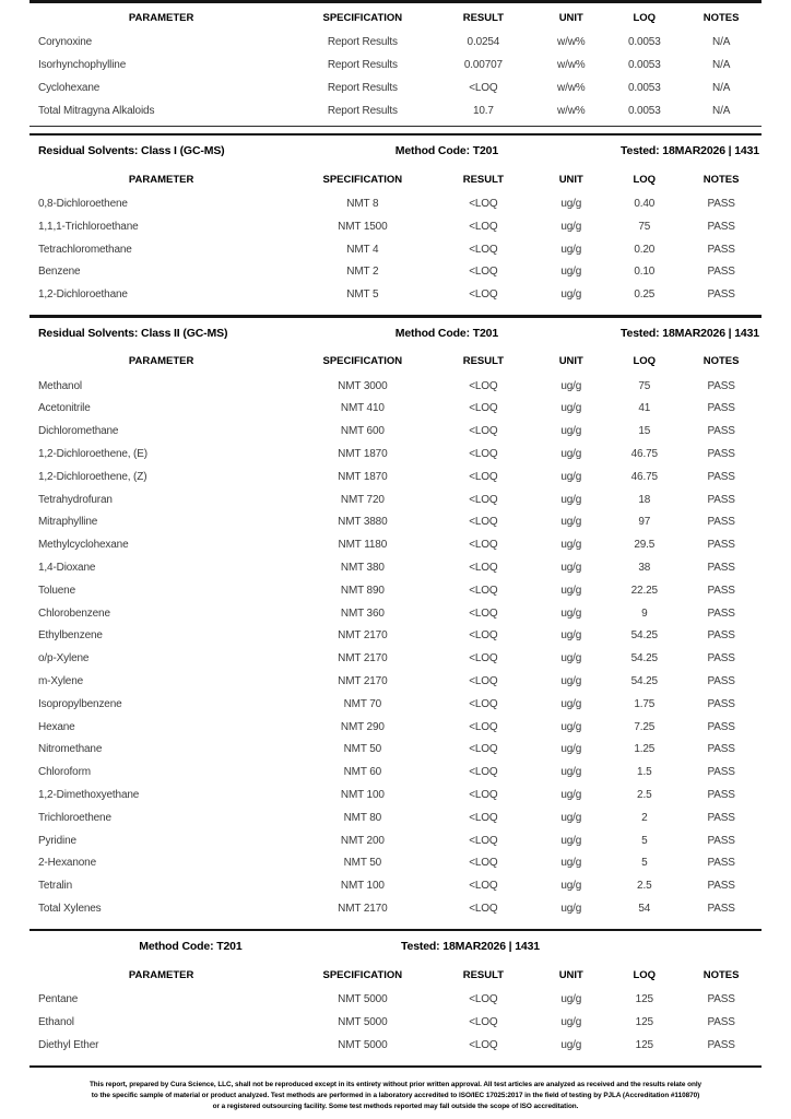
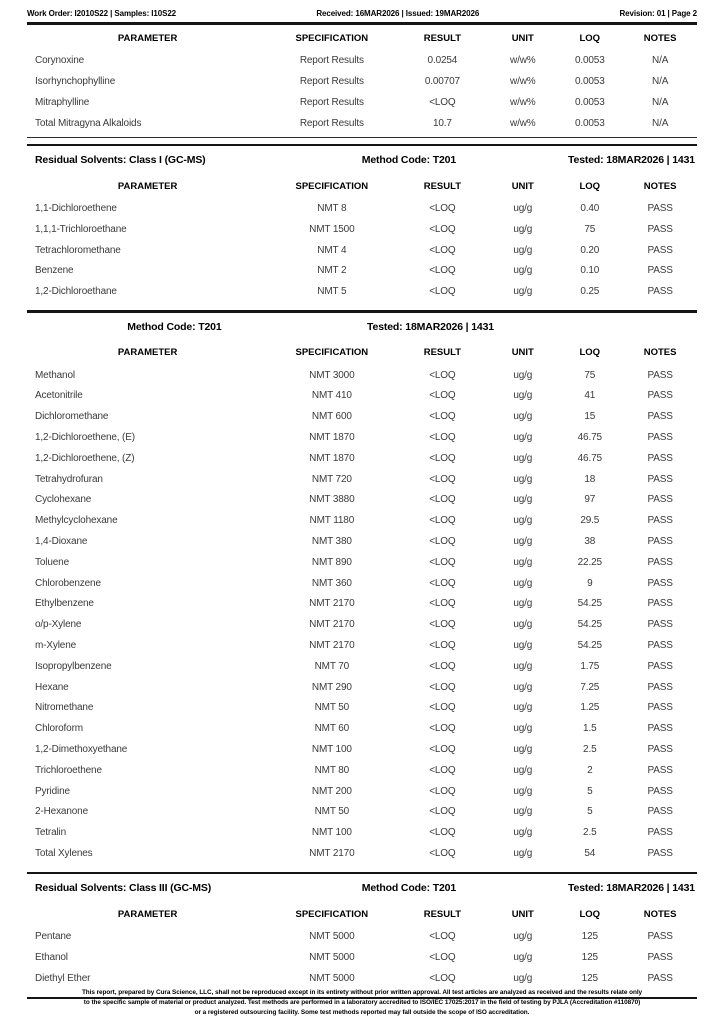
+ Work Order: I2010S22 | Samples: I10S22
+ Received: 16MAR2026 | Issued: 19MAR2026
+ Revision: 01 | Page 2
  PARAMETER
  SPECIFICATION
  RESULT
  UNIT
  LOQ
  NOTES
  Corynoxine
  Report Results
  0.0254
  w/w%
  0.0053
  N/A
  Isorhynchophylline
  Report Results
  0.00707
  w/w%
  0.0053
  N/A
- Cyclohexane
+ Mitraphylline
  Report Results
  <LOQ
  w/w%
  0.0053
  N/A
  Total Mitragyna Alkaloids
  Report Results
  10.7
  w/w%
  0.0053
  N/A
  Residual Solvents: Class I (GC-MS)
  Method Code: T201
  Tested: 18MAR2026 | 1431
  PARAMETER
  SPECIFICATION
  RESULT
  UNIT
  LOQ
  NOTES
- 0,8-Dichloroethene
+ 1,1-Dichloroethene
  NMT 8
  <LOQ
  ug/g
  0.40
  PASS
  1,1,1-Trichloroethane
  NMT 1500
  <LOQ
  ug/g
  75
  PASS
  Tetrachloromethane
  NMT 4
  <LOQ
  ug/g
  0.20
  PASS
  Benzene
  NMT 2
  <LOQ
  ug/g
  0.10
  PASS
  1,2-Dichloroethane
  NMT 5
  <LOQ
  ug/g
  0.25
  PASS
- Residual Solvents: Class II (GC-MS)
  Method Code: T201
  Tested: 18MAR2026 | 1431
  PARAMETER
  SPECIFICATION
  RESULT
  UNIT
  LOQ
  NOTES
  Methanol
  NMT 3000
  <LOQ
  ug/g
  75
  PASS
  Acetonitrile
  NMT 410
  <LOQ
  ug/g
  41
  PASS
  Dichloromethane
  NMT 600
  <LOQ
  ug/g
  15
  PASS
  1,2-Dichloroethene, (E)
  NMT 1870
  <LOQ
  ug/g
  46.75
  PASS
  1,2-Dichloroethene, (Z)
  NMT 1870
  <LOQ
  ug/g
  46.75
  PASS
  Tetrahydrofuran
  NMT 720
  <LOQ
  ug/g
  18
  PASS
- Mitraphylline
+ Cyclohexane
  NMT 3880
  <LOQ
  ug/g
  97
  PASS
  Methylcyclohexane
  NMT 1180
  <LOQ
  ug/g
  29.5
  PASS
  1,4-Dioxane
  NMT 380
  <LOQ
  ug/g
  38
  PASS
  Toluene
  NMT 890
  <LOQ
  ug/g
  22.25
  PASS
  Chlorobenzene
  NMT 360
  <LOQ
  ug/g
  9
  PASS
  Ethylbenzene
  NMT 2170
  <LOQ
  ug/g
  54.25
  PASS
  o/p-Xylene
  NMT 2170
  <LOQ
  ug/g
  54.25
  PASS
  m-Xylene
  NMT 2170
  <LOQ
  ug/g
  54.25
  PASS
  Isopropylbenzene
  NMT 70
  <LOQ
  ug/g
  1.75
  PASS
  Hexane
  NMT 290
  <LOQ
  ug/g
  7.25
  PASS
  Nitromethane
  NMT 50
  <LOQ
  ug/g
  1.25
  PASS
  Chloroform
  NMT 60
  <LOQ
  ug/g
  1.5
  PASS
  1,2-Dimethoxyethane
  NMT 100
  <LOQ
  ug/g
  2.5
  PASS
  Trichloroethene
  NMT 80
  <LOQ
  ug/g
  2
  PASS
  Pyridine
  NMT 200
  <LOQ
  ug/g
  5
  PASS
  2-Hexanone
  NMT 50
  <LOQ
  ug/g
  5
  PASS
  Tetralin
  NMT 100
  <LOQ
  ug/g
  2.5
  PASS
  Total Xylenes
  NMT 2170
  <LOQ
  ug/g
  54
  PASS
+ Residual Solvents: Class III (GC-MS)
  Method Code: T201
  Tested: 18MAR2026 | 1431
  PARAMETER
  SPECIFICATION
  RESULT
  UNIT
  LOQ
  NOTES
  Pentane
  NMT 5000
  <LOQ
  ug/g
  125
  PASS
  Ethanol
  NMT 5000
  <LOQ
  ug/g
  125
  PASS
  Diethyl Ether
  NMT 5000
  <LOQ
  ug/g
  125
  PASS
